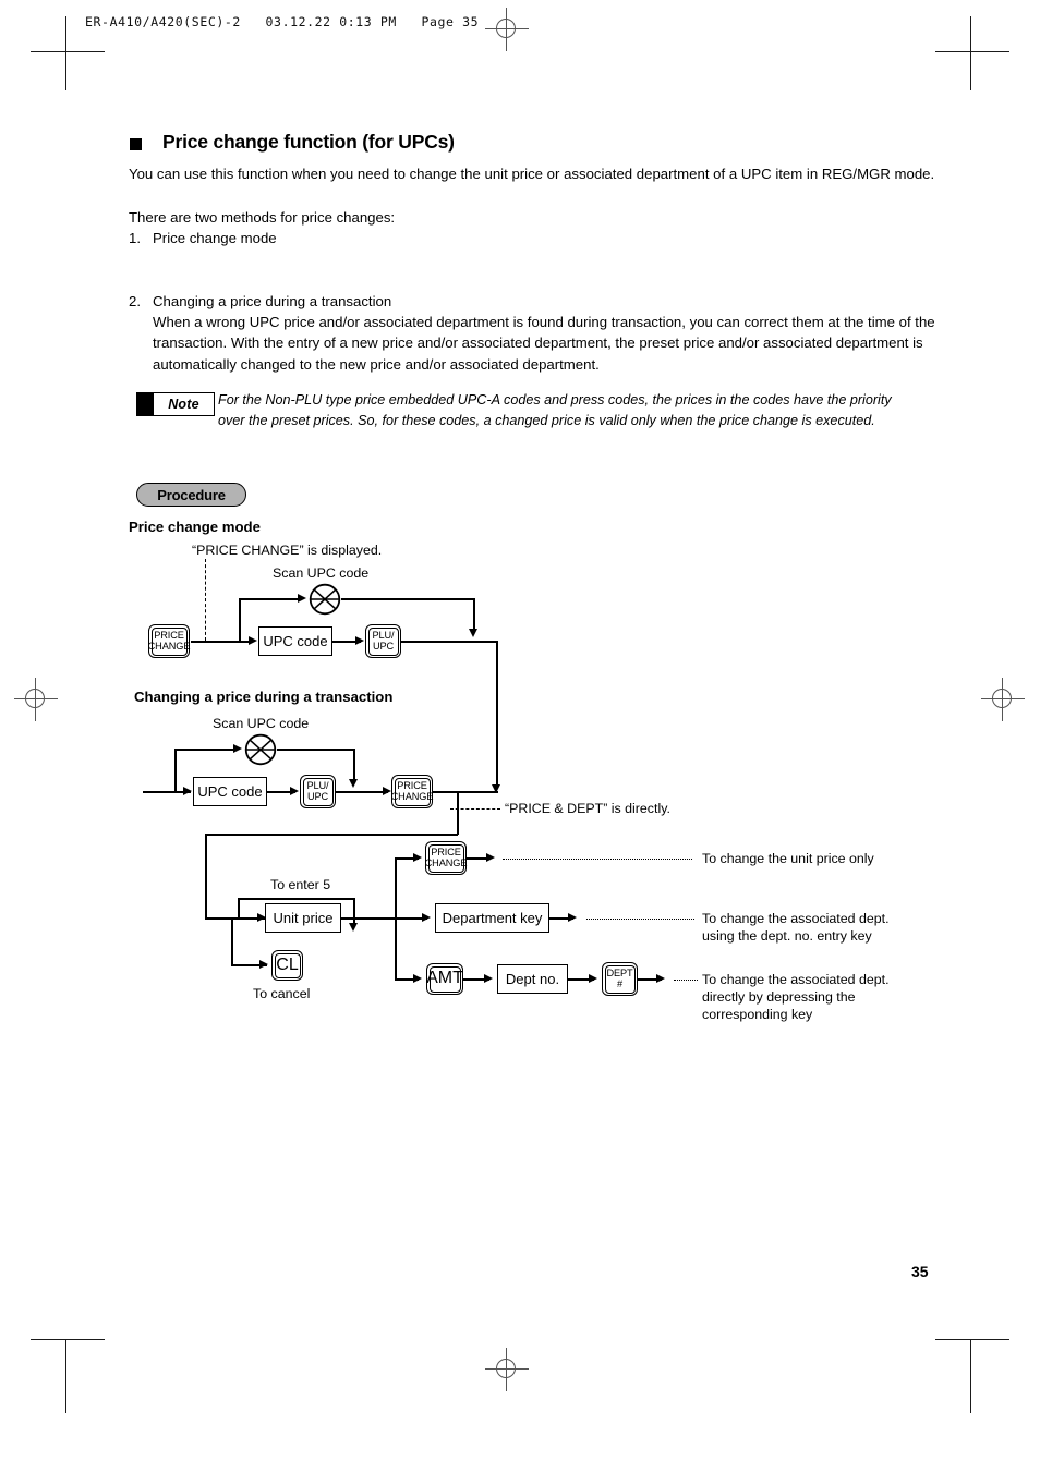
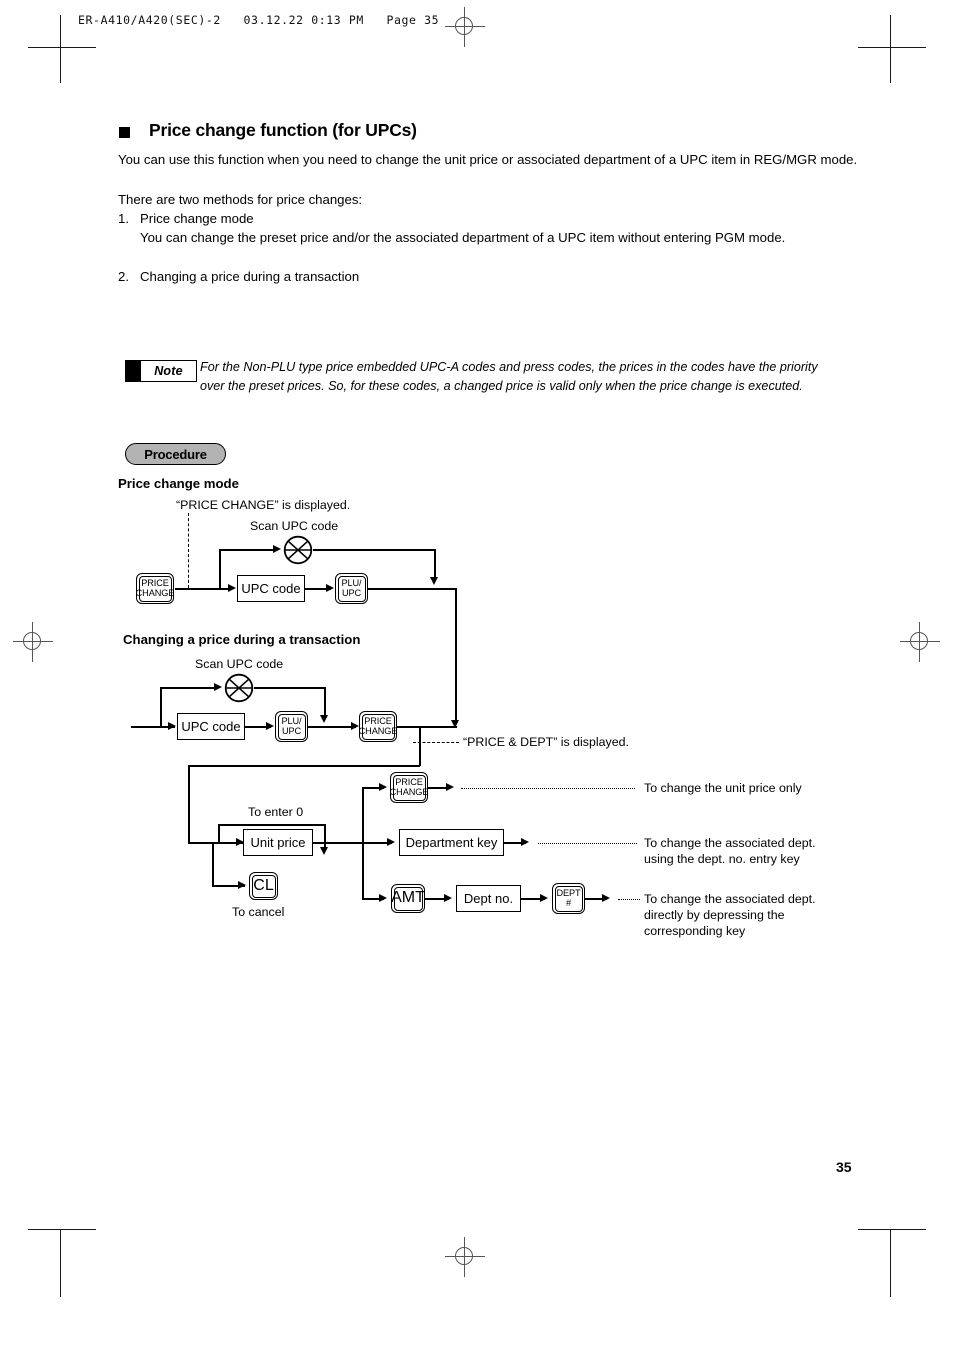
  ER-A410/A420(SEC)-2 03.12.22 0:13 PM Page 35
  Price change function (for UPCs)
  You can use this function when you need to change the unit price or associated department of a UPC item in REG/MGR mode.
  There are two methods for price changes:
  1.
  Price change mode
+ You can change the preset price and/or the associated department of a UPC item without entering PGM mode.
  2.
  Changing a price during a transaction
- When a wrong UPC price and/or associated department is found during transaction, you can correct them at the time of the transaction. With the entry of a new price and/or associated department, the preset price and/or associated department is automatically changed to the new price and/or associated department.
  Note
  For the Non-PLU type price embedded UPC-A codes and press codes, the prices in the codes have the priority over the preset prices. So, for these codes, a changed price is valid only when the price change is executed.
  Procedure
  Price change mode
  “PRICE CHANGE” is displayed.
  Scan UPC code
  PRICE
  CHANGE
  UPC code
  PLU/
  UPC
  Changing a price during a transaction
  Scan UPC code
  UPC code
  PLU/
  UPC
  PRICE
  CHANGE
- “PRICE & DEPT” is directly.
+ “PRICE & DEPT” is displayed.
- To enter 5
+ To enter 0
  Unit price
  CL
  To cancel
  PRICE
  CHANGE
  To change the unit price only
  Department key
  To change the associated dept. using the dept. no. entry key
  AMT
  Dept no.
  DEPT
  #
  To change the associated dept. directly by depressing the corresponding key
  35
